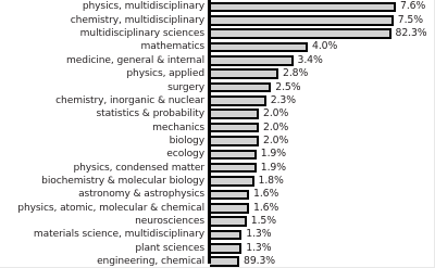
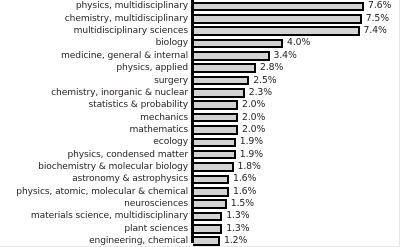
  physics, multidisciplinary
  7.6%
  chemistry, multidisciplinary
  7.5%
  multidisciplinary sciences
- 82.3%
+ 7.4%
- mathematics
+ biology
  4.0%
  medicine, general & internal
  3.4%
  physics, applied
  2.8%
  surgery
  2.5%
  chemistry, inorganic & nuclear
  2.3%
  statistics & probability
  2.0%
  mechanics
  2.0%
- biology
+ mathematics
  2.0%
  ecology
  1.9%
  physics, condensed matter
  1.9%
  biochemistry & molecular biology
  1.8%
  astronomy & astrophysics
  1.6%
  physics, atomic, molecular & chemical
  1.6%
  neurosciences
  1.5%
  materials science, multidisciplinary
  1.3%
  plant sciences
  1.3%
  engineering, chemical
- 89.3%
+ 1.2%
